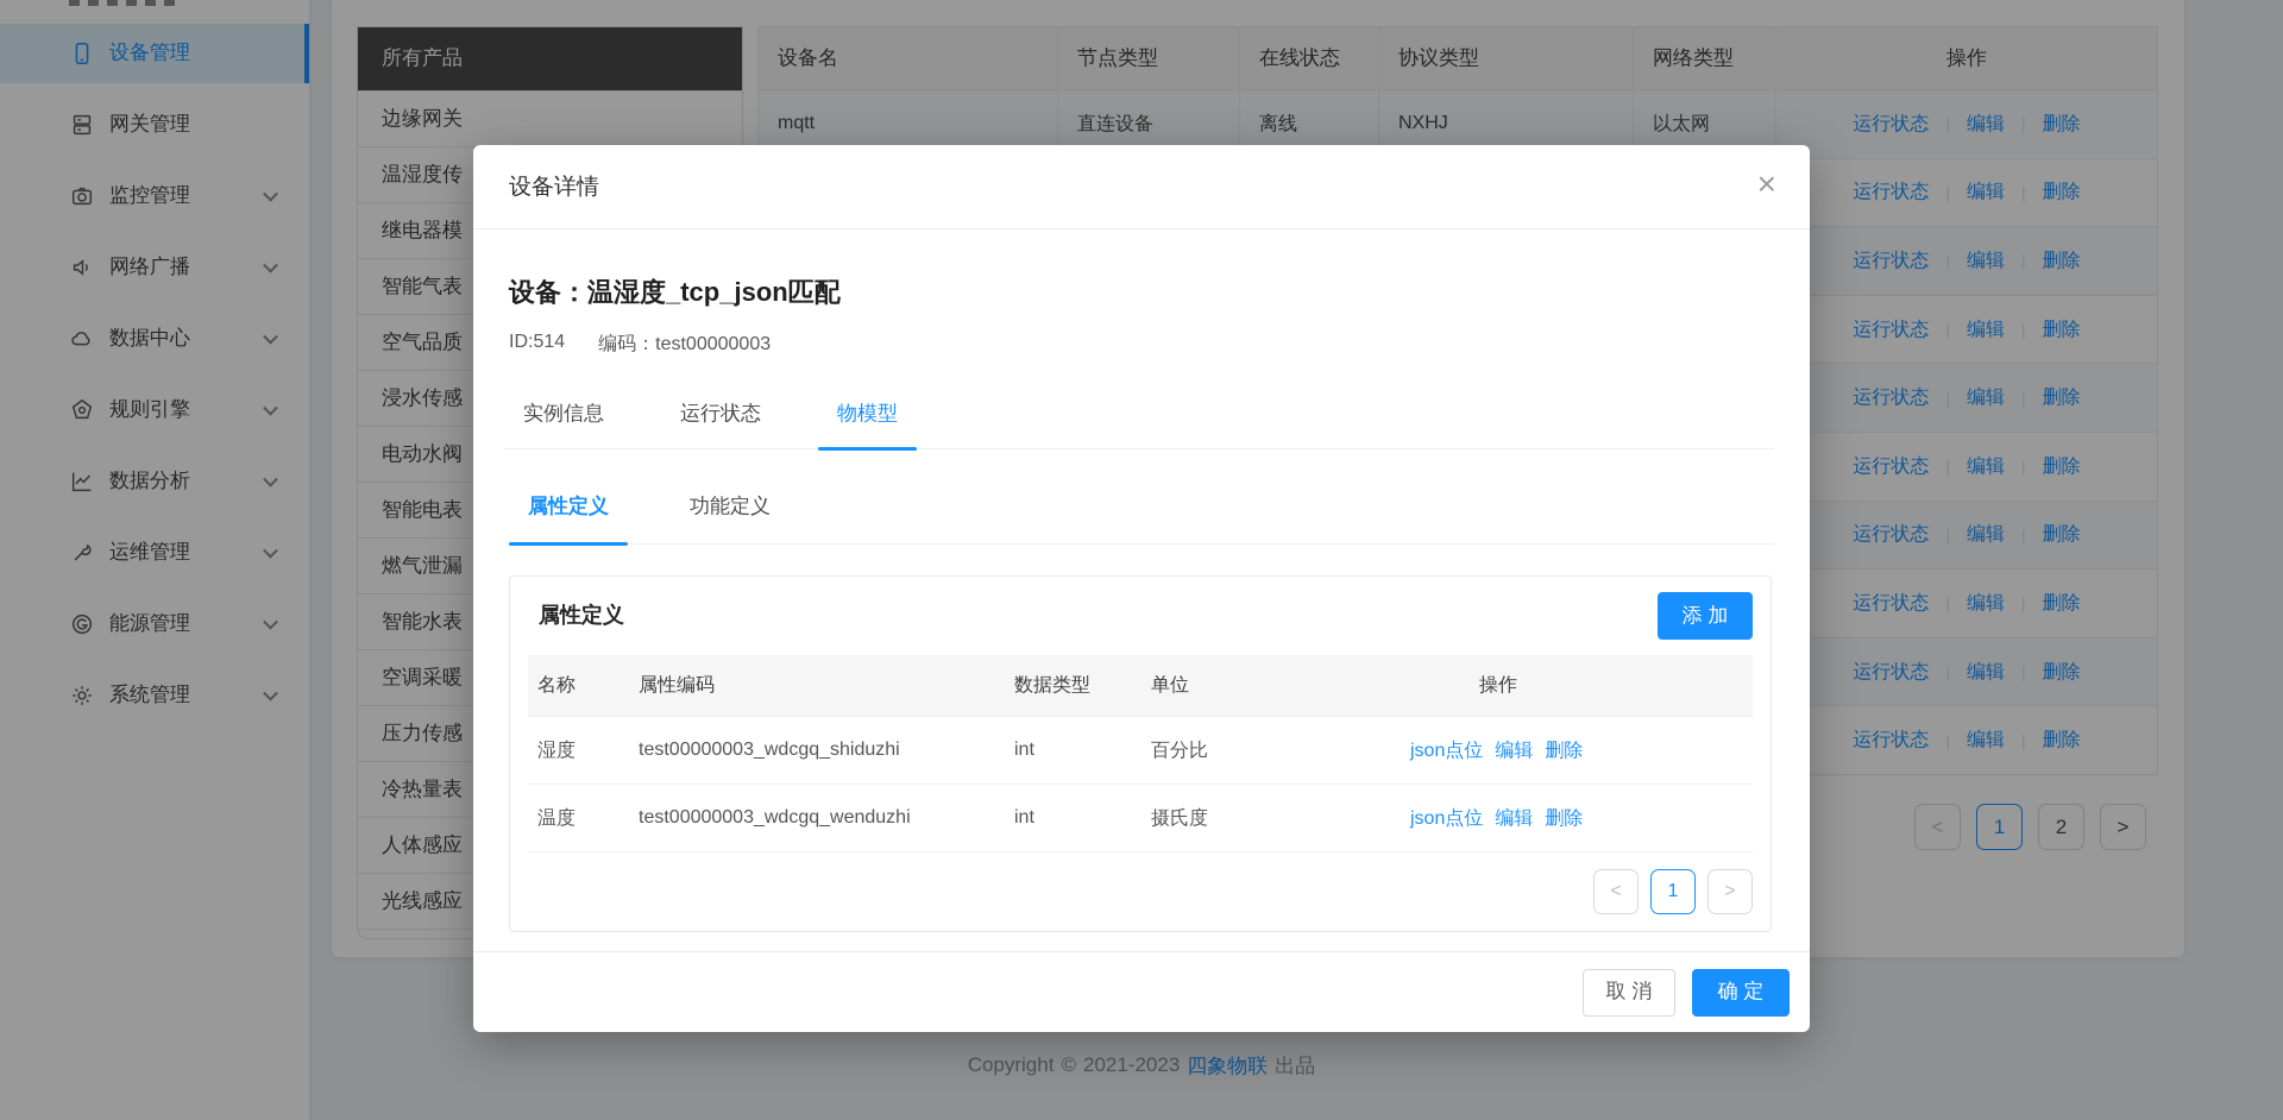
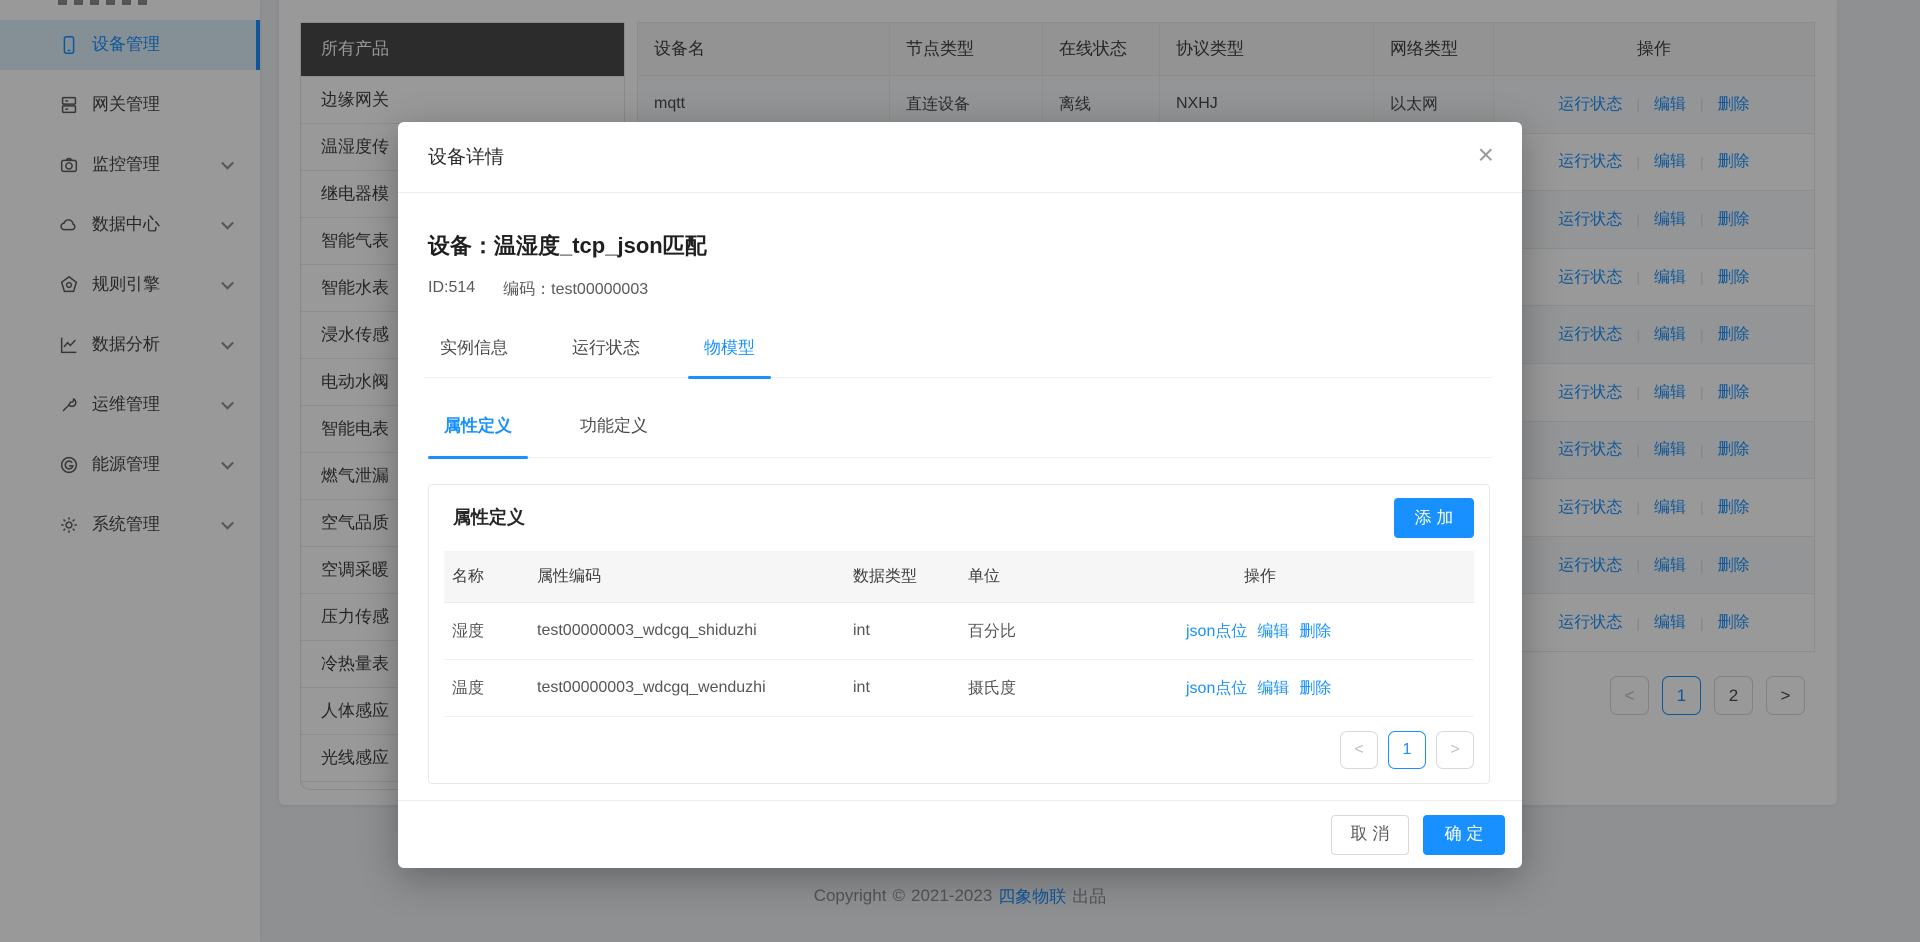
  设备管理
  网关管理
  监控管理
- 网络广播
  数据中心
  规则引擎
  数据分析
  运维管理
  能源管理
  系统管理
  所有产品
  边缘网关
  温湿度传
  继电器模
  智能气表
- 空气品质
+ 智能水表
  浸水传感
  电动水阀
  智能电表
  燃气泄漏
- 智能水表
+ 空气品质
  空调采暖
  压力传感
  冷热量表
  人体感应
  光线感应
  设备名
  节点类型
  在线状态
  协议类型
  网络类型
  操作
  mqtt
  直连设备
  离线
  NXHJ
  以太网
  运行状态
  编辑
  删除
  运行状态
  编辑
  删除
  运行状态
  编辑
  删除
  运行状态
  编辑
  删除
  运行状态
  编辑
  删除
  运行状态
  编辑
  删除
  运行状态
  编辑
  删除
  运行状态
  编辑
  删除
  运行状态
  编辑
  删除
  运行状态
  编辑
  删除
  <
  1
  2
  >
  Copyright
  ©
  2021-2023
  四象物联
  出品
  设备详情
  ×
  设备：温湿度_tcp_json匹配
  ID:514
  编码：test00000003
  实例信息
  运行状态
  物模型
  属性定义
  功能定义
  属性定义
  添 加
  名称
  属性编码
  数据类型
  单位
  操作
  湿度
  test00000003_wdcgq_shiduzhi
  int
  百分比
  json点位
  编辑
  删除
  温度
  test00000003_wdcgq_wenduzhi
  int
  摄氏度
  json点位
  编辑
  删除
  <
  1
  >
  取 消
  确 定
